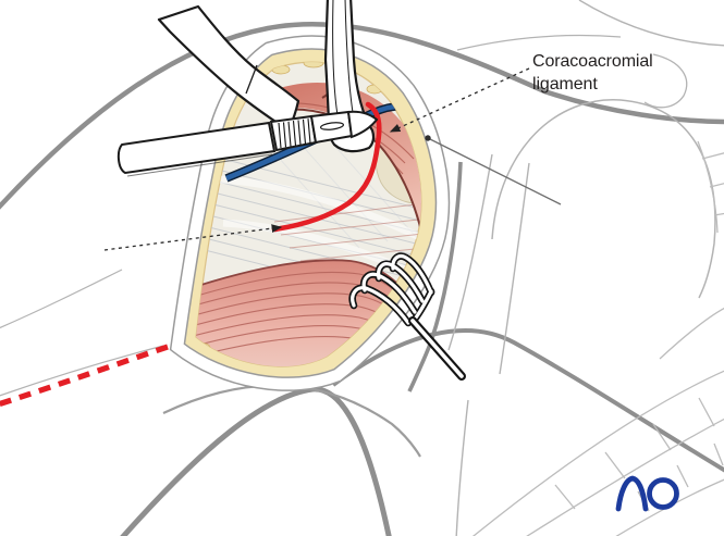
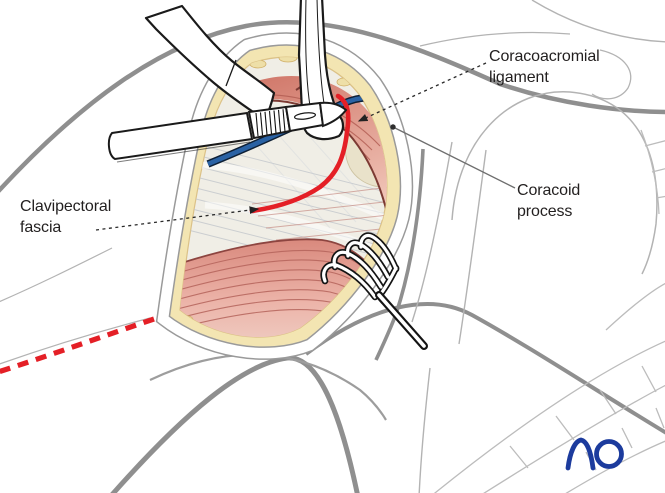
  Coracoacromial ligament
+ Coracoid process
+ Clavipectoral fascia
